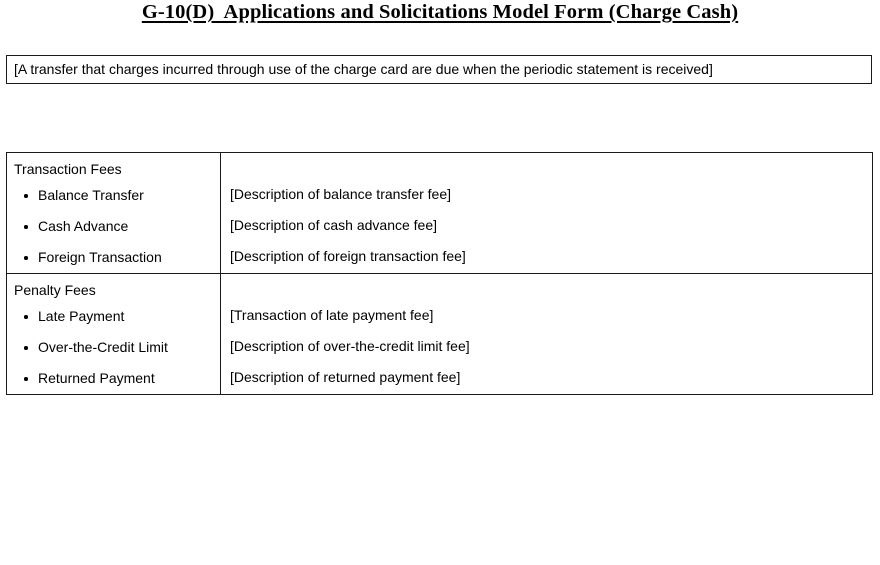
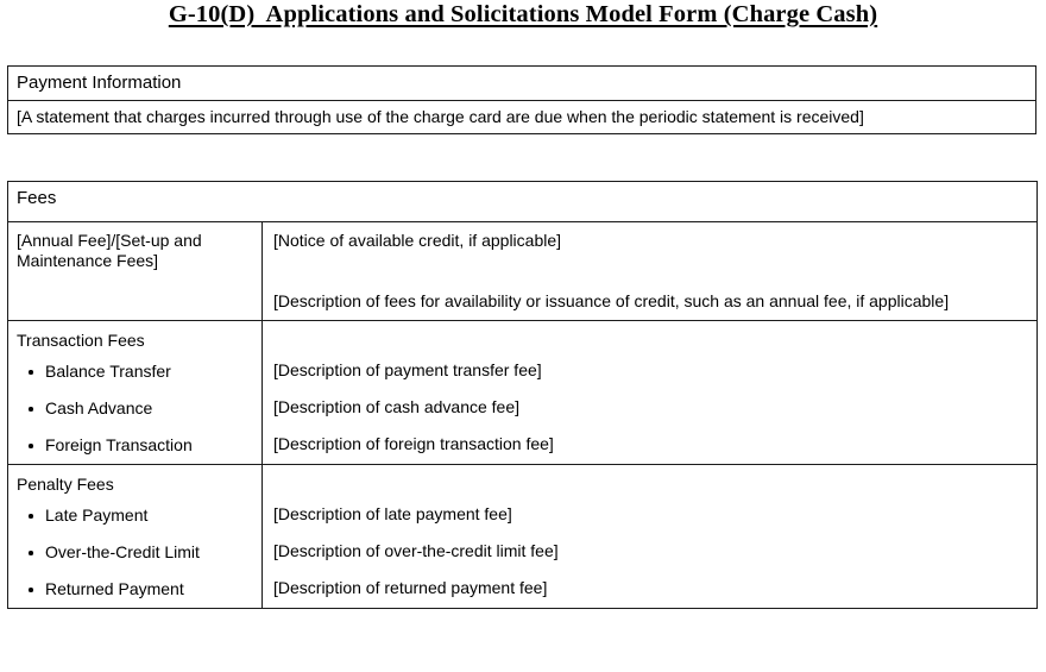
  G-10(D) Applications and Solicitations Model Form (Charge Cash)
+ Payment Information
- [A transfer that charges incurred through use of the charge card are due when the periodic statement is received]
+ [A statement that charges incurred through use of the charge card are due when the periodic statement is received]
+ Fees
+ [Annual Fee]/[Set-up and Maintenance Fees]	[Notice of available credit, if applicable] [Description of fees for availability or issuance of credit, such as an annual fee, if applicable]
- Transaction Fees Balance Transfer Cash Advance Foreign Transaction	[Description of balance transfer fee] [Description of cash advance fee] [Description of foreign transaction fee]
+ Transaction Fees Balance Transfer Cash Advance Foreign Transaction	[Description of payment transfer fee] [Description of cash advance fee] [Description of foreign transaction fee]
- Penalty Fees Late Payment Over-the-Credit Limit Returned Payment	[Transaction of late payment fee] [Description of over-the-credit limit fee] [Description of returned payment fee]
+ Penalty Fees Late Payment Over-the-Credit Limit Returned Payment	[Description of late payment fee] [Description of over-the-credit limit fee] [Description of returned payment fee]
